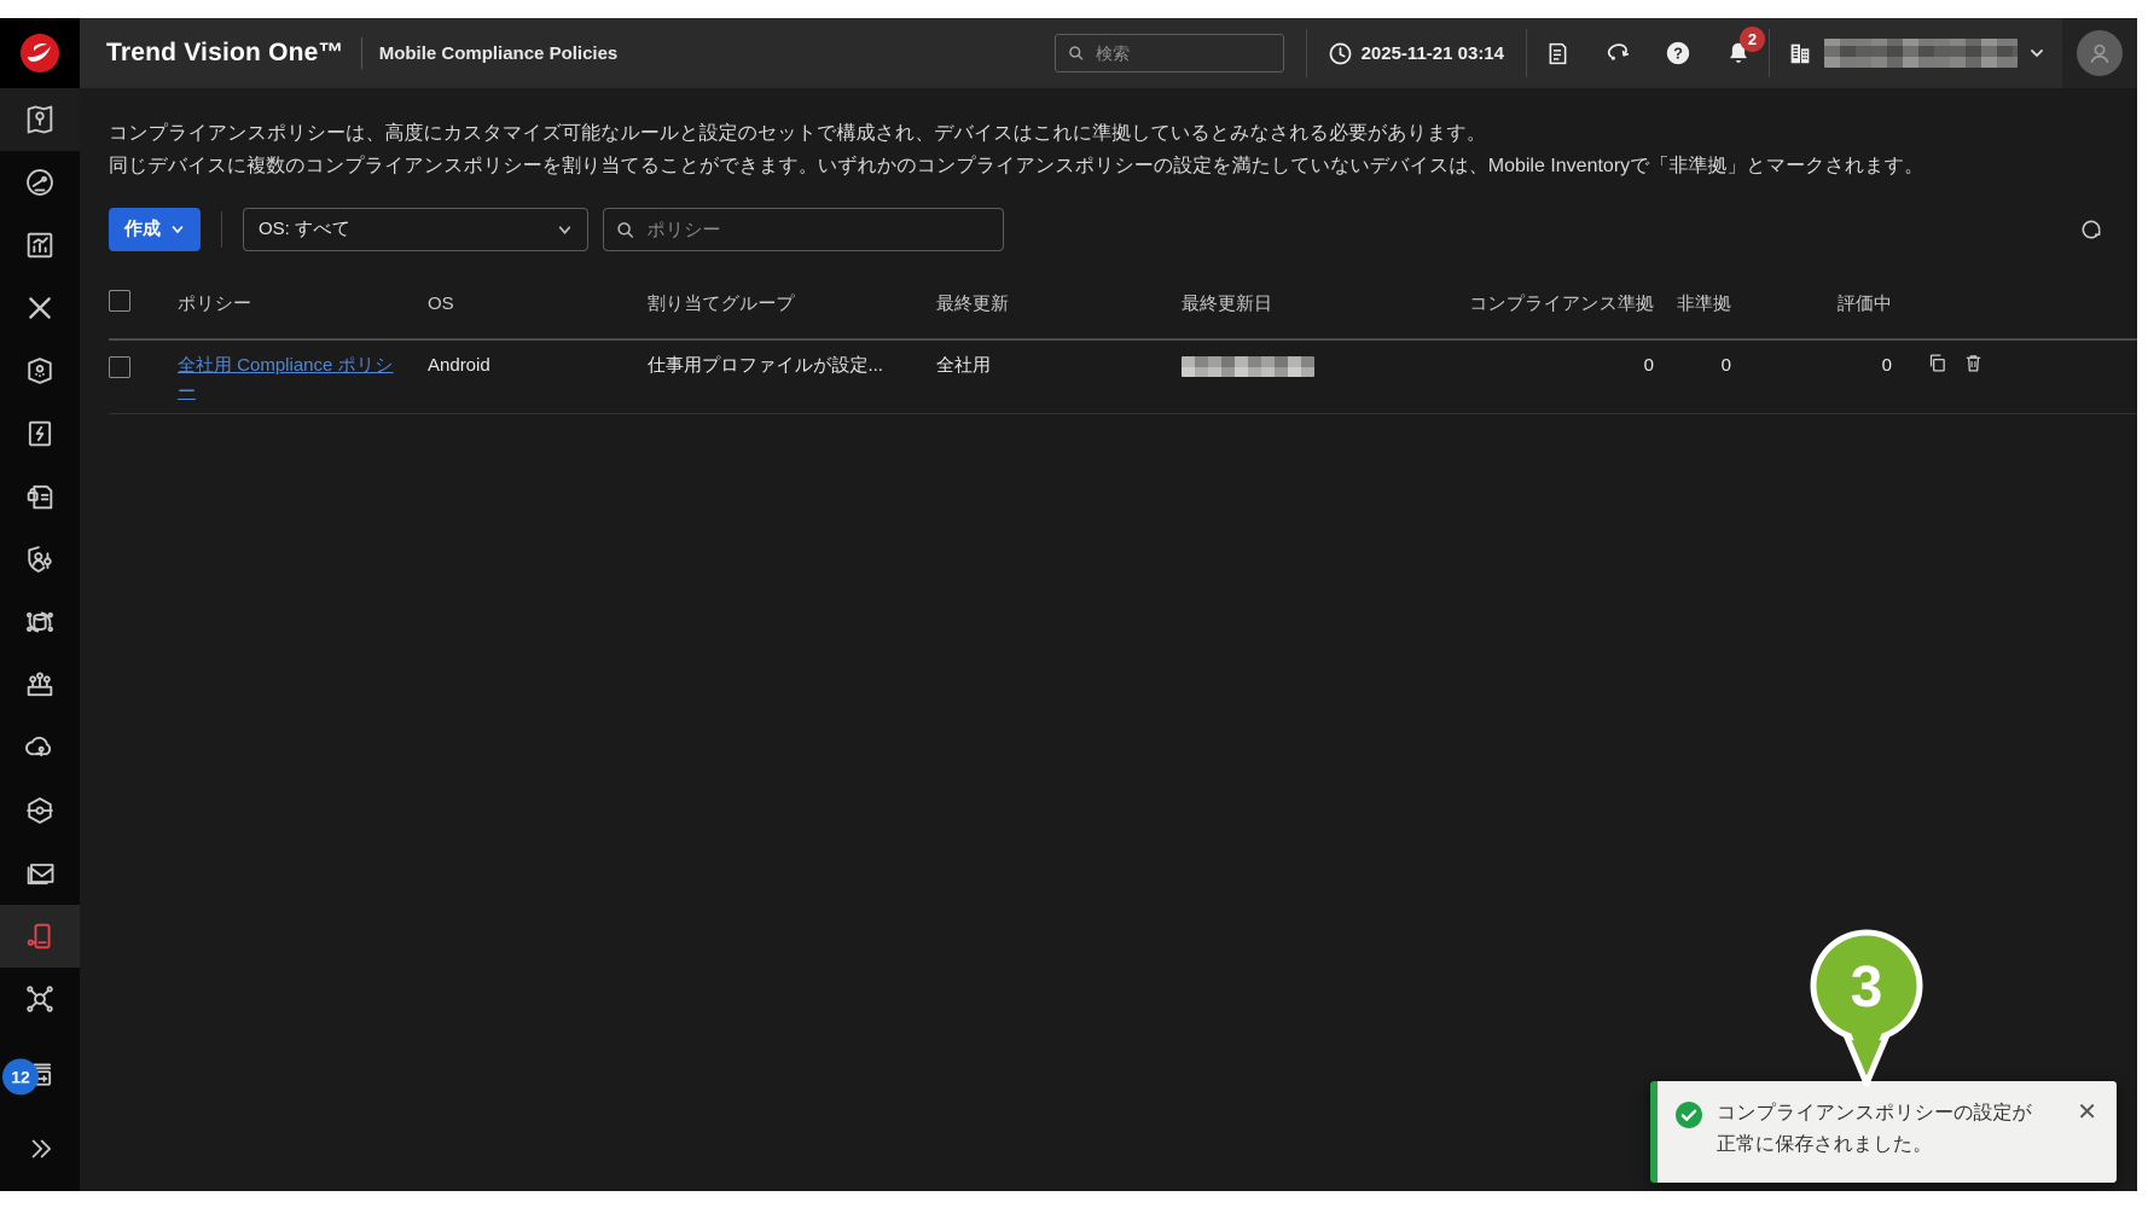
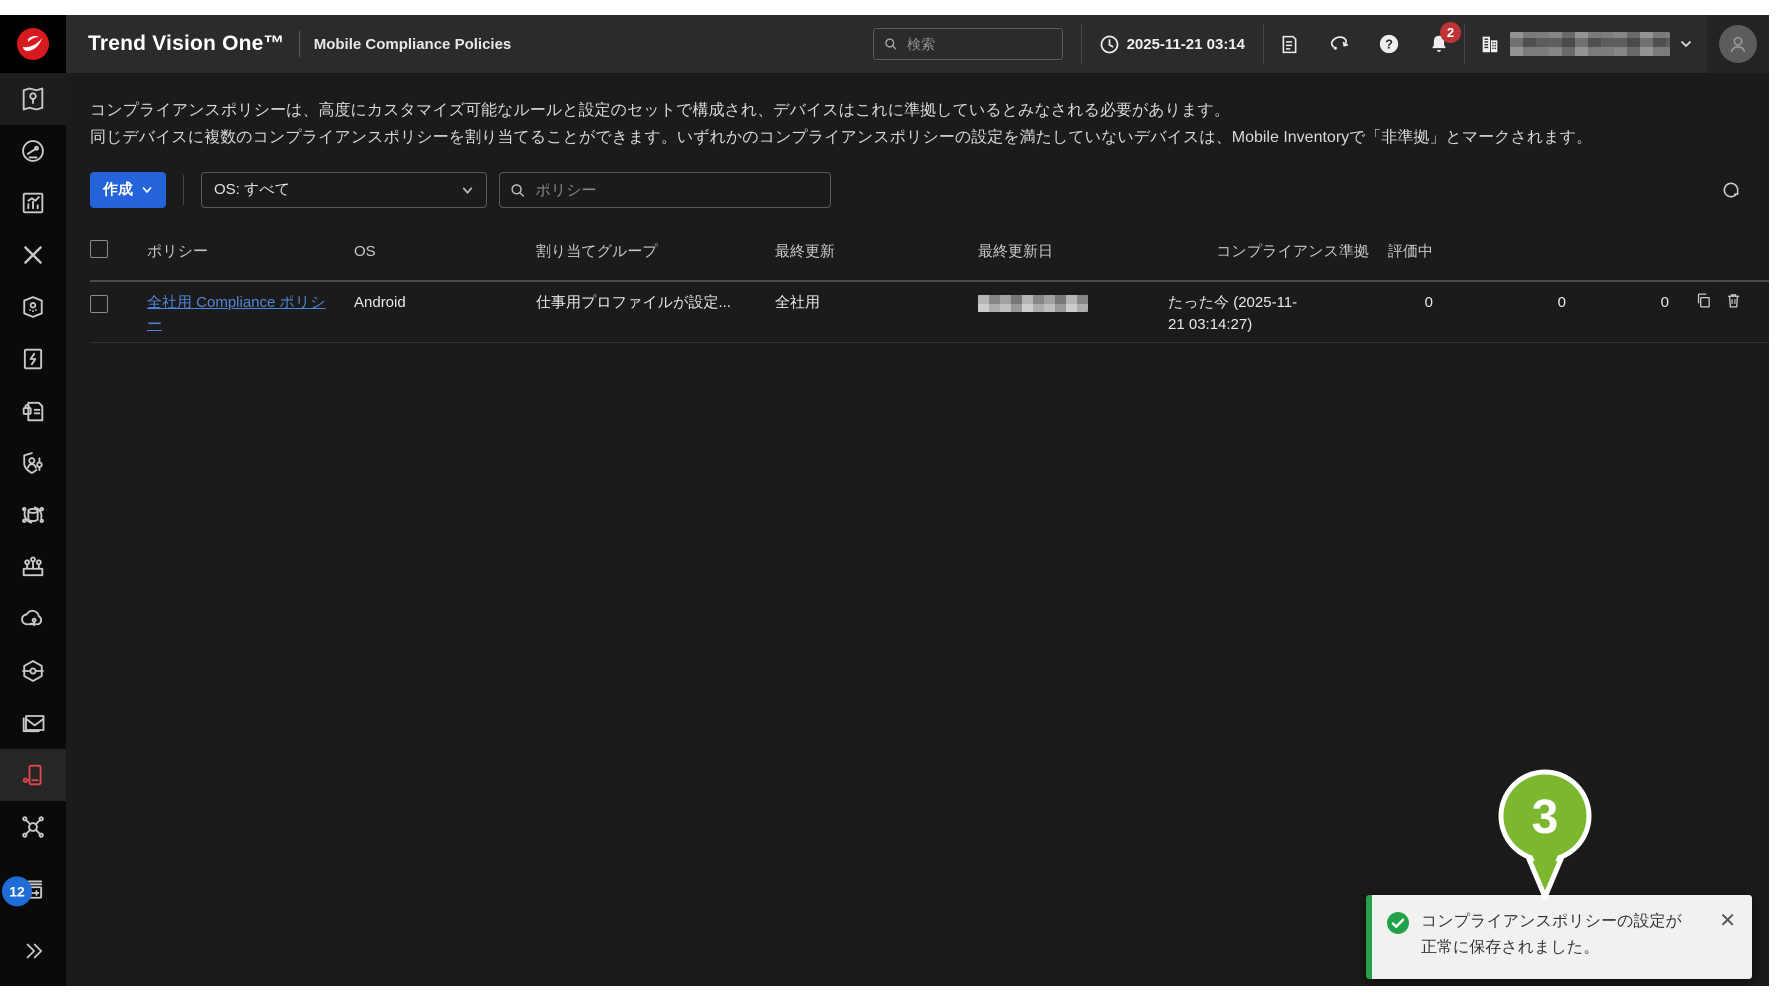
  Trend Vision One™
  Mobile Compliance Policies
  検索
  2025-11-21 03:14
  ?
  2
  12
  コンプライアンスポリシーは、高度にカスタマイズ可能なルールと設定のセットで構成され、デバイスはこれに準拠しているとみなされる必要があります。
  同じデバイスに複数のコンプライアンスポリシーを割り当てることができます。いずれかのコンプライアンスポリシーの設定を満たしていないデバイスは、Mobile Inventoryで「非準拠」とマークされます。
  作成
  OS: すべて
  ポリシー
  ポリシー
  OS
  割り当てグループ
  最終更新
  最終更新日
  コンプライアンス準拠
- 非準拠
  評価中
  全社用 Compliance ポリシー
  Android
  仕事用プロファイルが設定...
  全社用
+ たった今 (2025-11-
+ 21 03:14:27)
  0
  0
  0
  コンプライアンスポリシーの設定が
  正常に保存されました。
  ✕
  3
